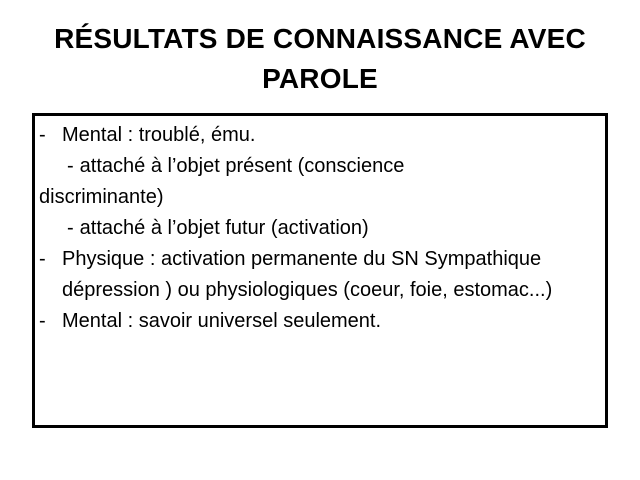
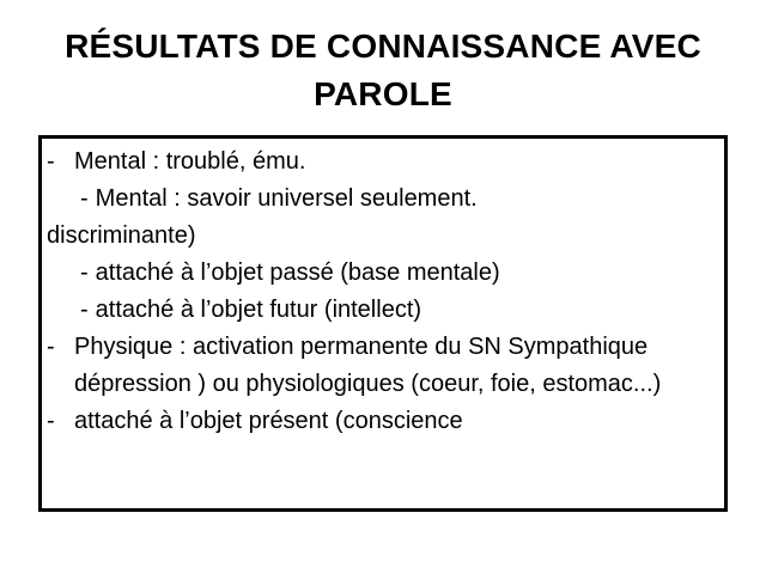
  RÉSULTATS DE CONNAISSANCE AVEC
  PAROLE
  - Mental : troublé, ému.
- - attaché à l’objet présent (conscience
+ - Mental : savoir universel seulement.
  discriminante)
+ - attaché à l’objet passé (base mentale)
- - attaché à l’objet futur (activation)
+ - attaché à l’objet futur (intellect)
  - Physique : activation permanente du SN Sympathique
  dépression ) ou physiologiques (coeur, foie, estomac...)
- - Mental : savoir universel seulement.
+ - attaché à l’objet présent (conscience
